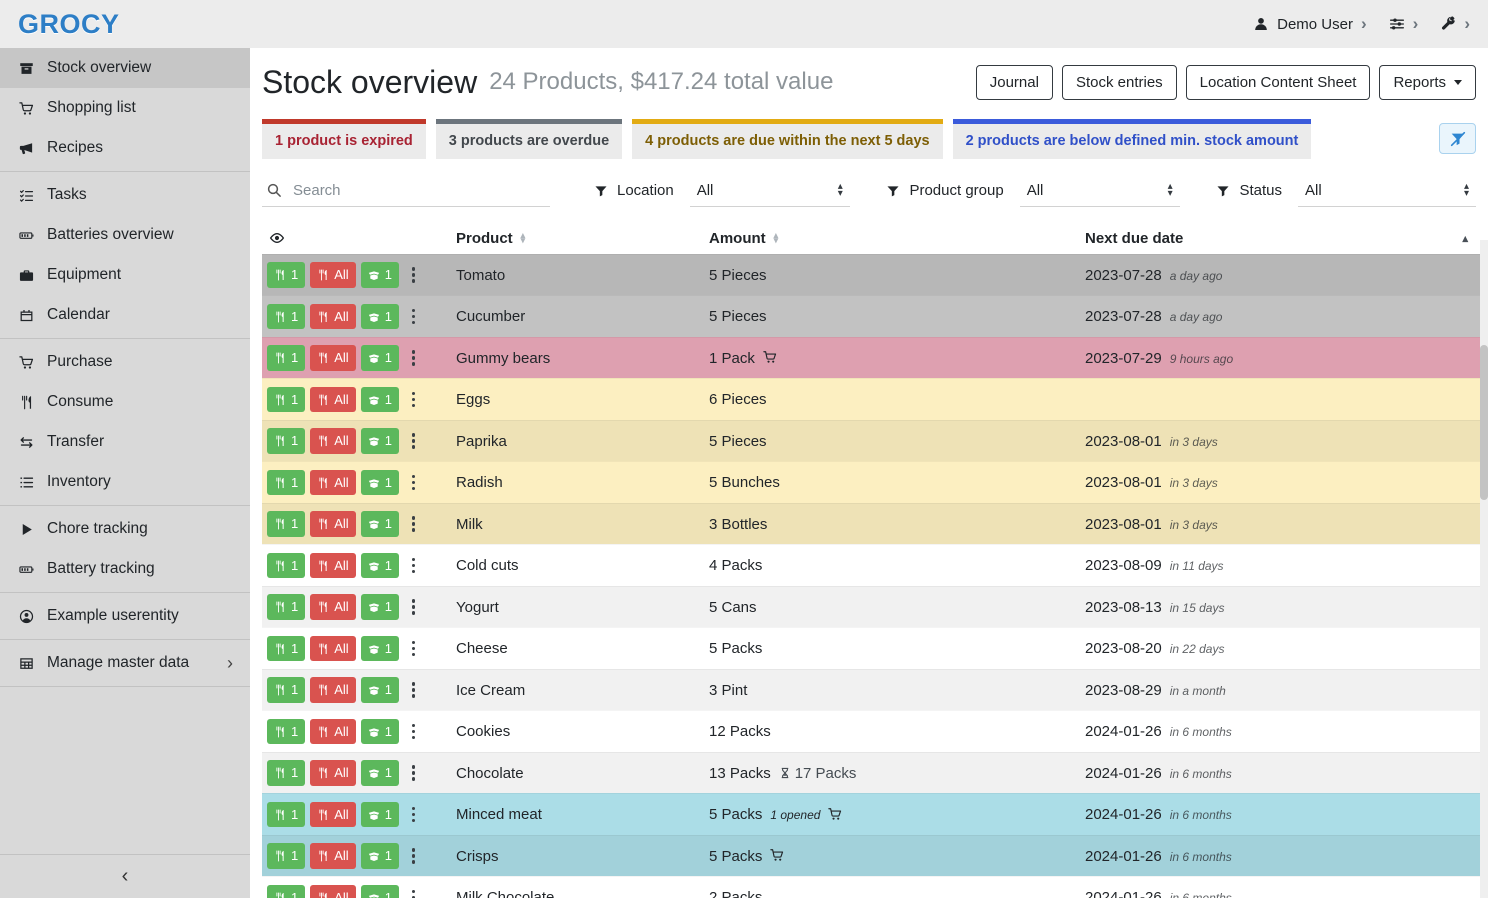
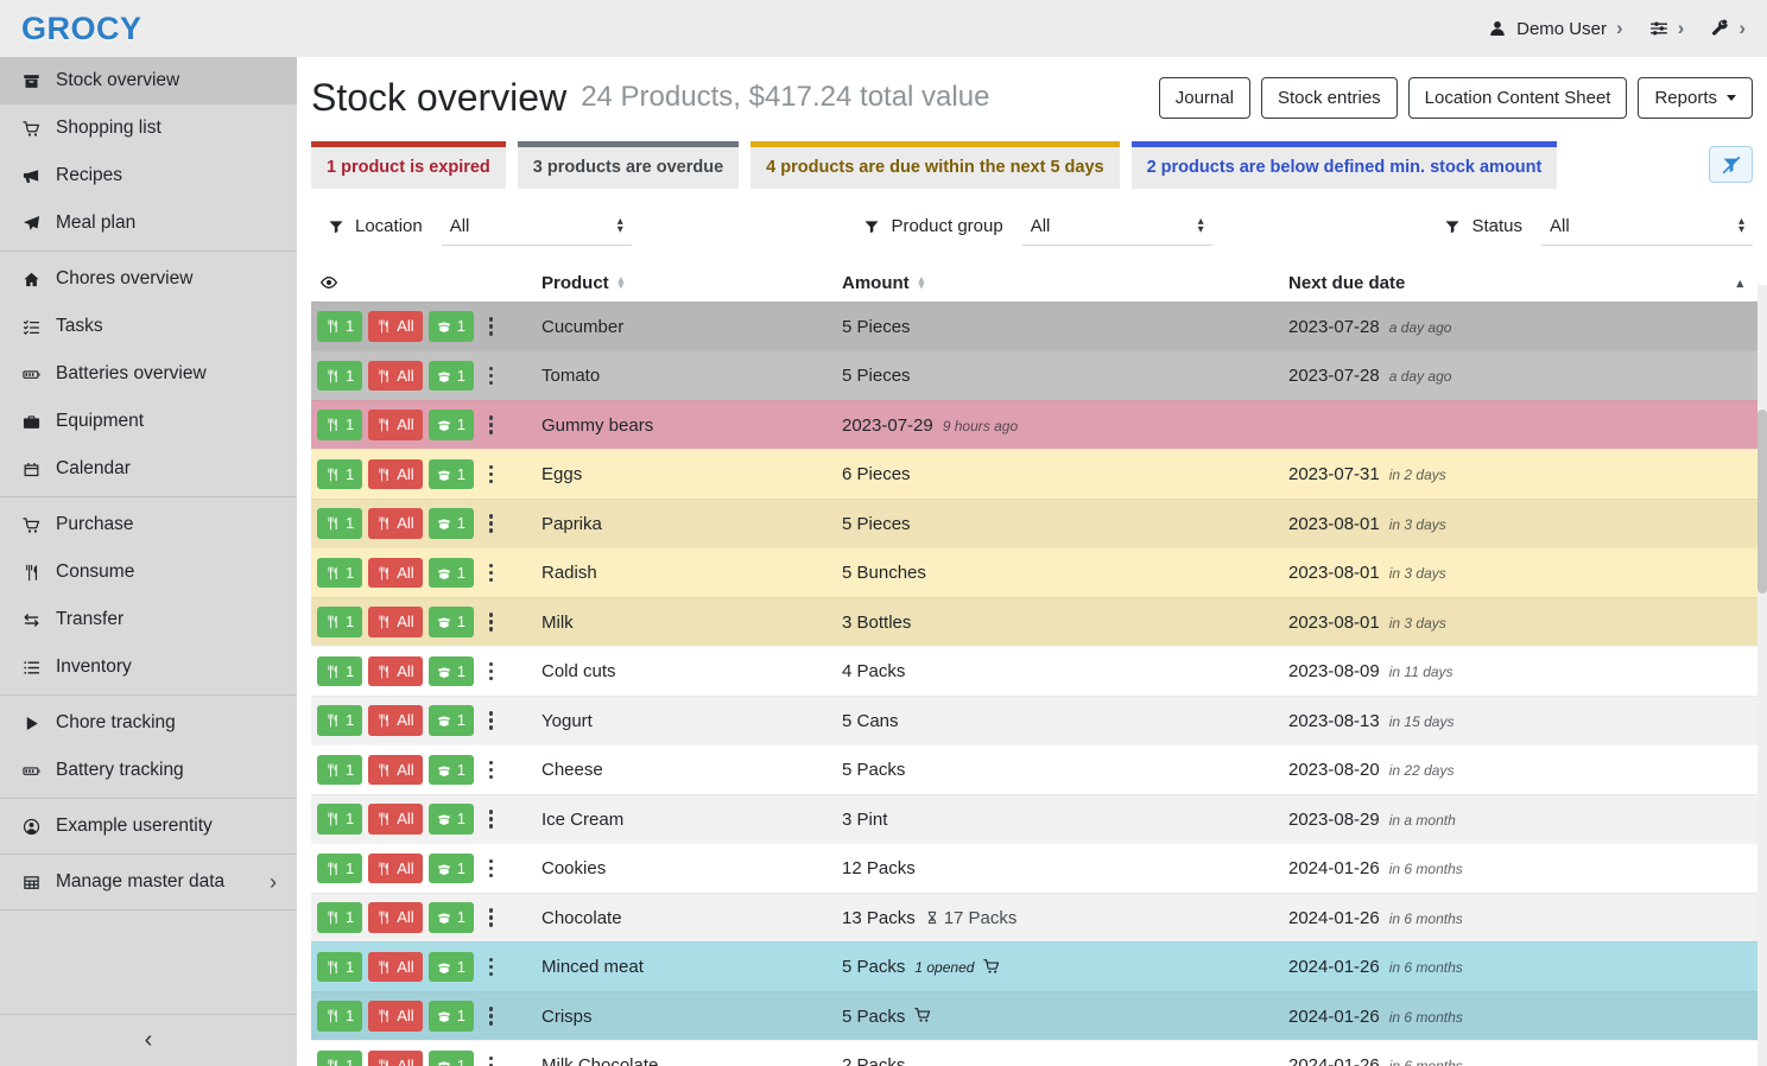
  GROCY
  Demo User
  ›
  ›
  ›
  Stock overview
  Shopping list
  Recipes
+ Meal plan
+ Chores overview
  Tasks
  Batteries overview
  Equipment
  Calendar
  Purchase
  Consume
  Transfer
  Inventory
  Chore tracking
  Battery tracking
  Example userentity
  Manage master data
  ›
  ‹
  Stock overview
  24 Products, $417.24 total value
  Journal
  Stock entries
  Location Content Sheet
  Reports
  1 product is expired
  3 products are overdue
  4 products are due within the next 5 days
  2 products are below defined min. stock amount
- Search
  Location
  All
  ▴
  ▾
  Product group
  All
  ▴
  ▾
  Status
  All
  ▴
  ▾
  Product
  ▴
  ▾
  Amount
  ▴
  ▾
  Next due date
  ▴
  1
  All
  1
- Tomato
+ Cucumber
  5 Pieces
  2023-07-28
  a day ago
  1
  All
  1
- Cucumber
+ Tomato
  5 Pieces
  2023-07-28
  a day ago
  1
  All
  1
  Gummy bears
- 1 Pack
  2023-07-29
  9 hours ago
  1
  All
  1
  Eggs
  6 Pieces
+ 2023-07-31
+ in 2 days
  1
  All
  1
  Paprika
  5 Pieces
  2023-08-01
  in 3 days
  1
  All
  1
  Radish
  5 Bunches
  2023-08-01
  in 3 days
  1
  All
  1
  Milk
  3 Bottles
  2023-08-01
  in 3 days
  1
  All
  1
  Cold cuts
  4 Packs
  2023-08-09
  in 11 days
  1
  All
  1
  Yogurt
  5 Cans
  2023-08-13
  in 15 days
  1
  All
  1
  Cheese
  5 Packs
  2023-08-20
  in 22 days
  1
  All
  1
  Ice Cream
  3 Pint
  2023-08-29
  in a month
  1
  All
  1
  Cookies
  12 Packs
  2024-01-26
  in 6 months
  1
  All
  1
  Chocolate
  13 Packs
  17 Packs
  2024-01-26
  in 6 months
  1
  All
  1
  Minced meat
  5 Packs
  1 opened
  2024-01-26
  in 6 months
  1
  All
  1
  Crisps
  5 Packs
  2024-01-26
  in 6 months
  1
  All
  1
